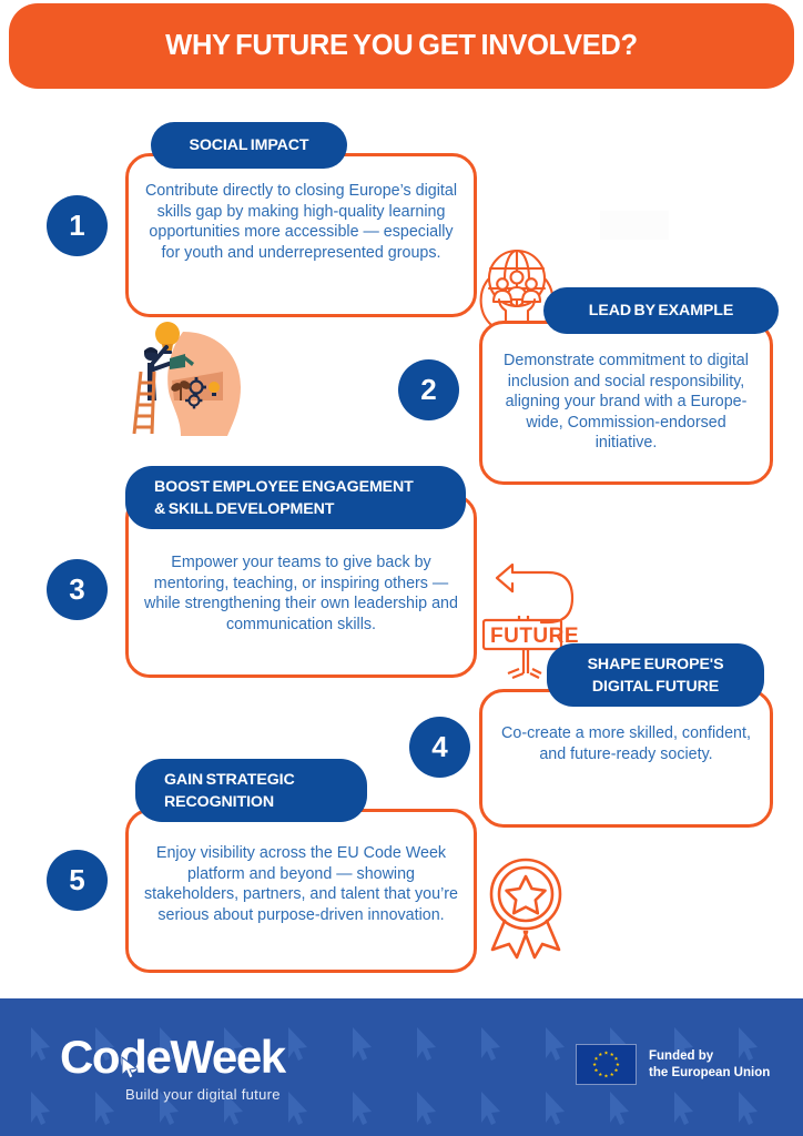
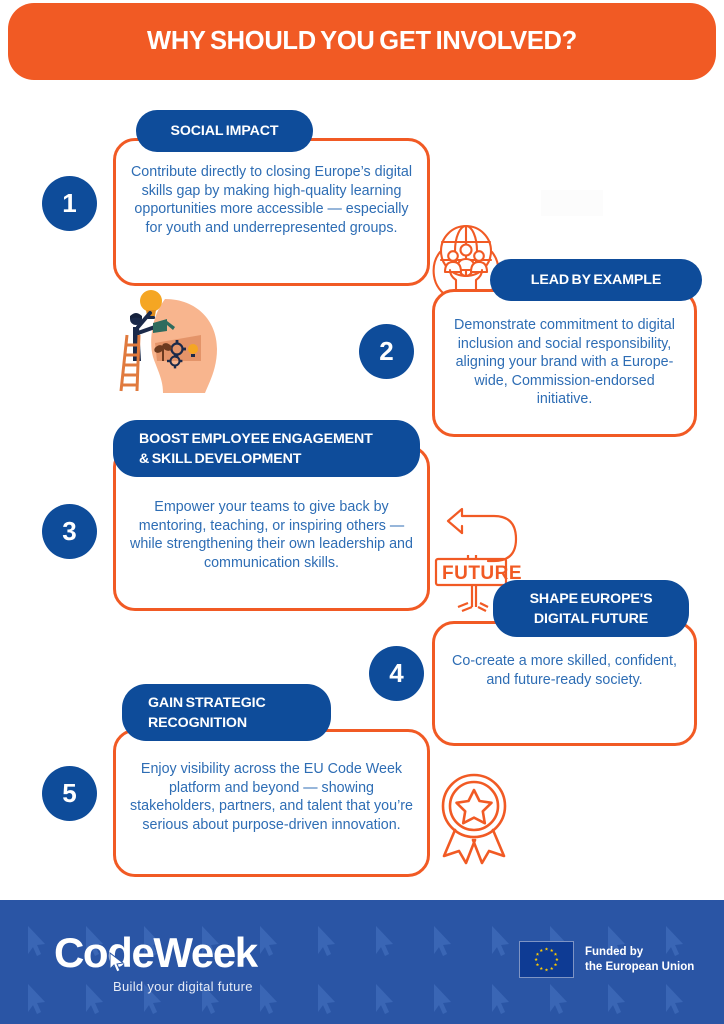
- WHY FUTURE YOU GET INVOLVED?
+ WHY SHOULD YOU GET INVOLVED?
  FUTURE
  Contribute directly to closing Europe’s digital skills gap by making high-quality learning opportunities more accessible — especially for youth and underrepresented groups.
  SOCIAL IMPACT
  1
  Demonstrate commitment to digital inclusion and social responsibility, aligning your brand with a Europe-wide, Commission-endorsed initiative.
  LEAD BY EXAMPLE
  2
  Empower your teams to give back by mentoring, teaching, or inspiring others — while strengthening their own leadership and communication skills.
  BOOST EMPLOYEE ENGAGEMENT
  & SKILL DEVELOPMENT
  3
  Co-create a more skilled, confident, and future-ready society.
  SHAPE EUROPE'S
  DIGITAL FUTURE
  4
  Enjoy visibility across the EU Code Week platform and beyond — showing stakeholders, partners, and talent that you’re serious about purpose-driven innovation.
  GAIN STRATEGIC
  RECOGNITION
  5
  CodeWeek
  Build your digital future
  Funded by
  the European Union
